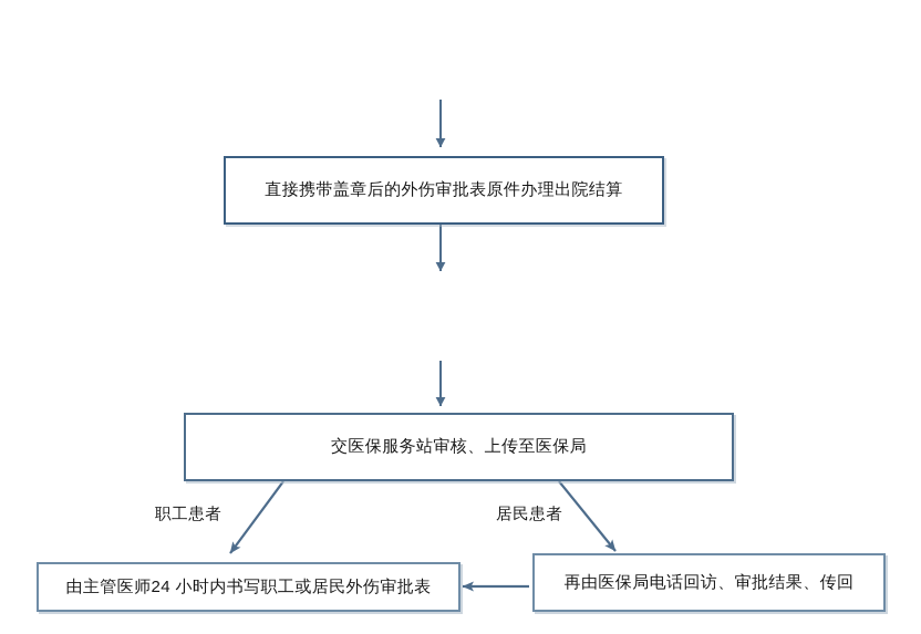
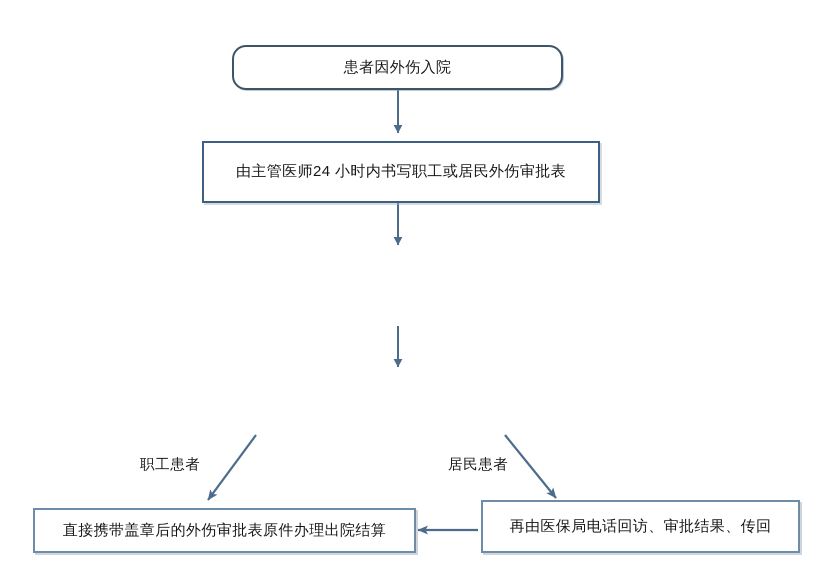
+ 患者因外伤入院
- 直接携带盖章后的外伤审批表原件办理出院结算
+ 由主管医师24 小时内书写职工或居民外伤审批表
- 交医保服务站审核、上传至医保局
- 由主管医师24 小时内书写职工或居民外伤审批表
+ 直接携带盖章后的外伤审批表原件办理出院结算
  再由医保局电话回访、审批结果、传回
  职工患者
  居民患者
